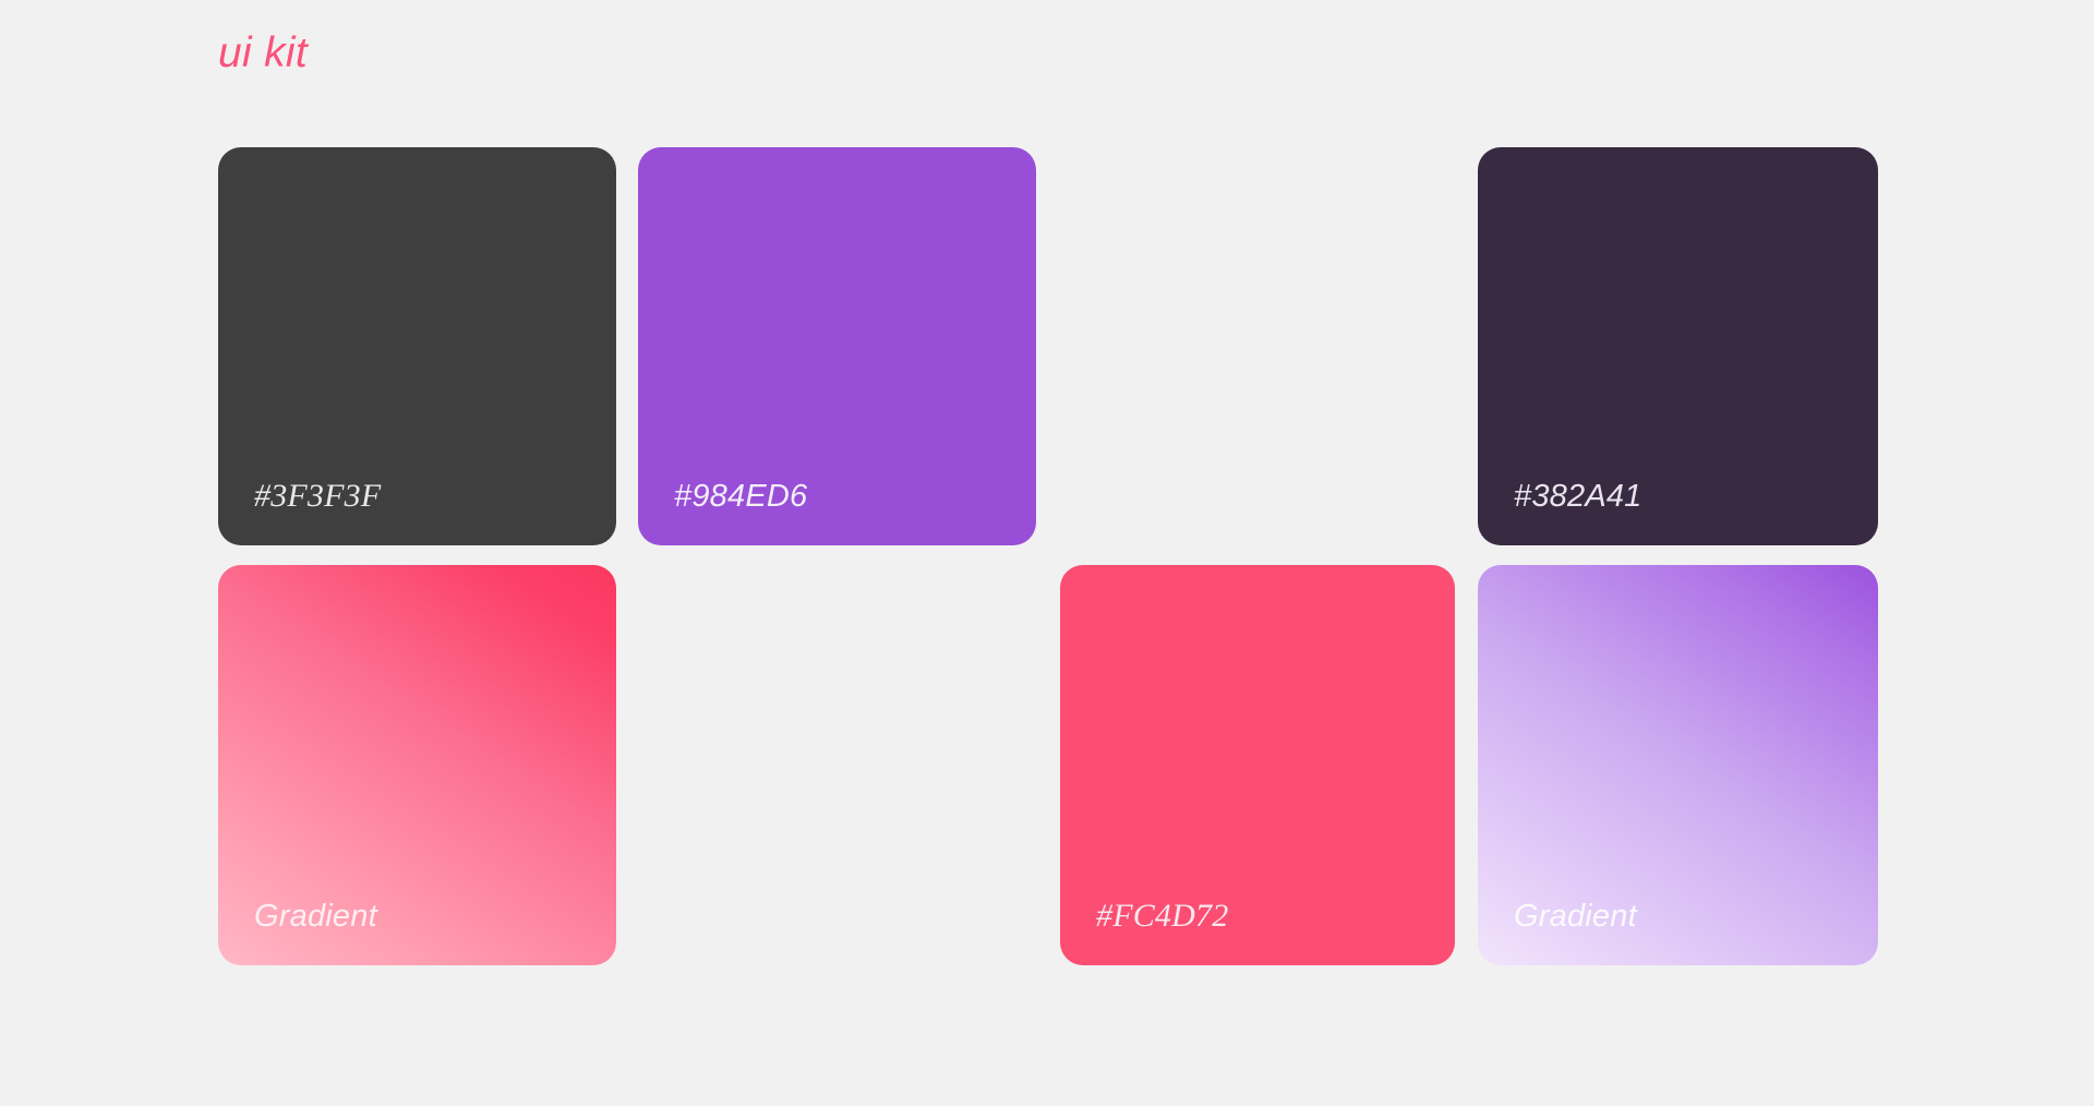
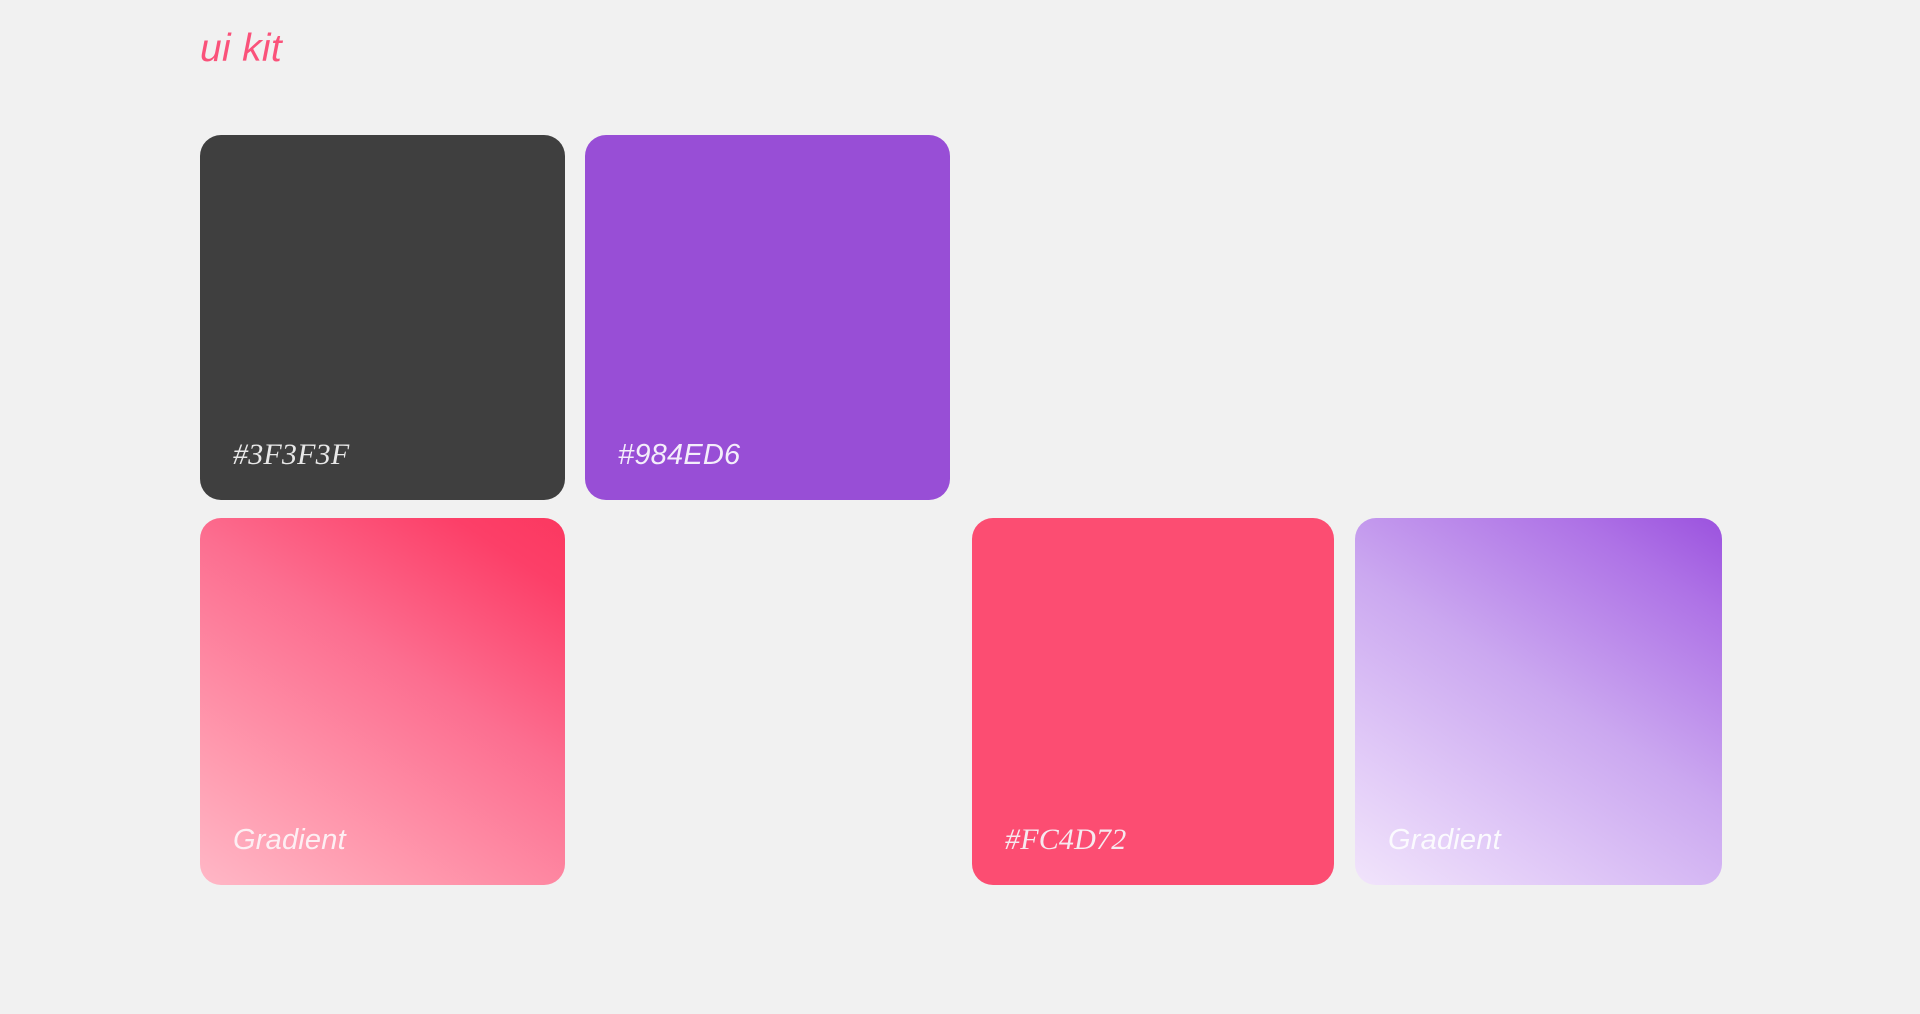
  ui kit
  #3F3F3F
  #984ED6
- #382A41
  Gradient
  #FC4D72
  Gradient
